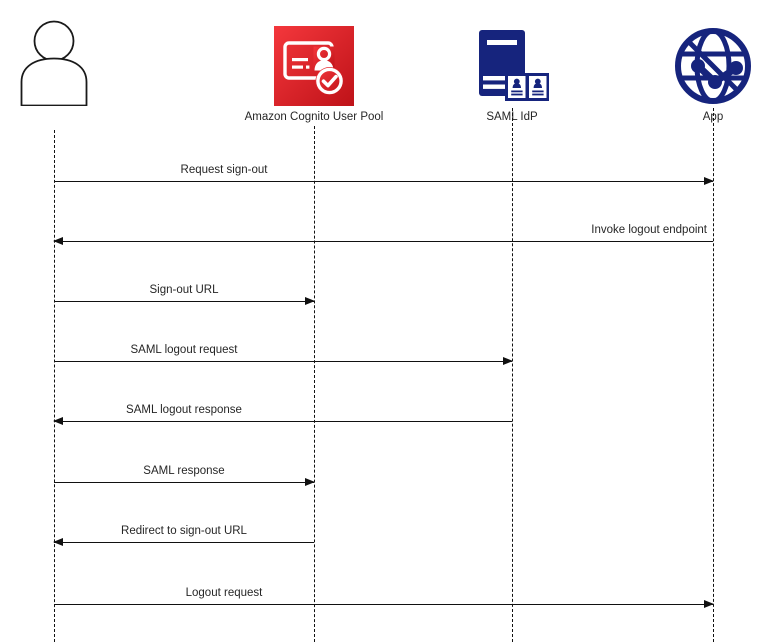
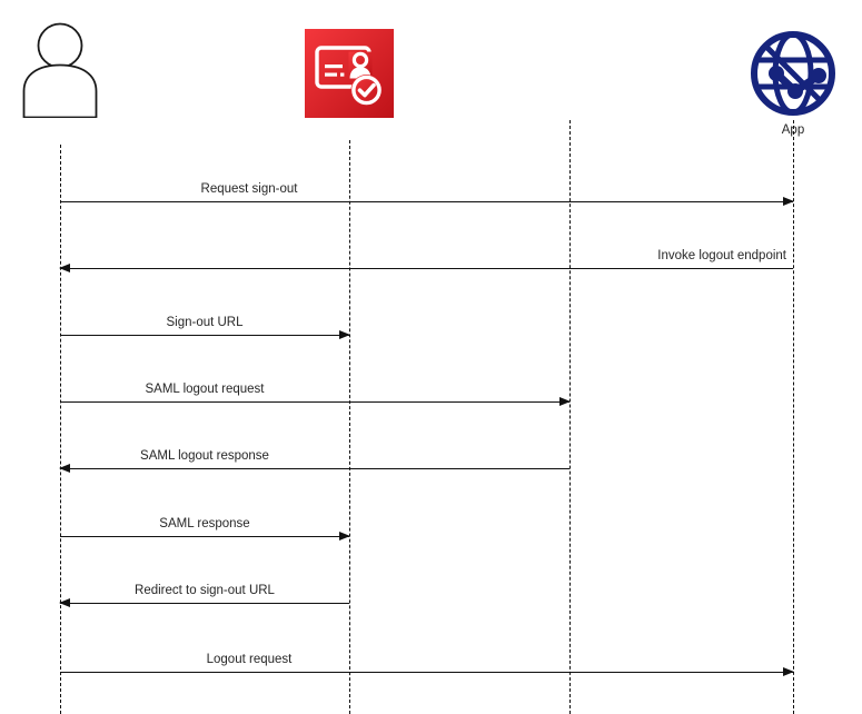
- Amazon Cognito User Pool
- SAML IdP
  App
  Request sign-out
  Invoke logout endpoint
  Sign-out URL
  SAML logout request
  SAML logout response
  SAML response
  Redirect to sign-out URL
  Logout request
